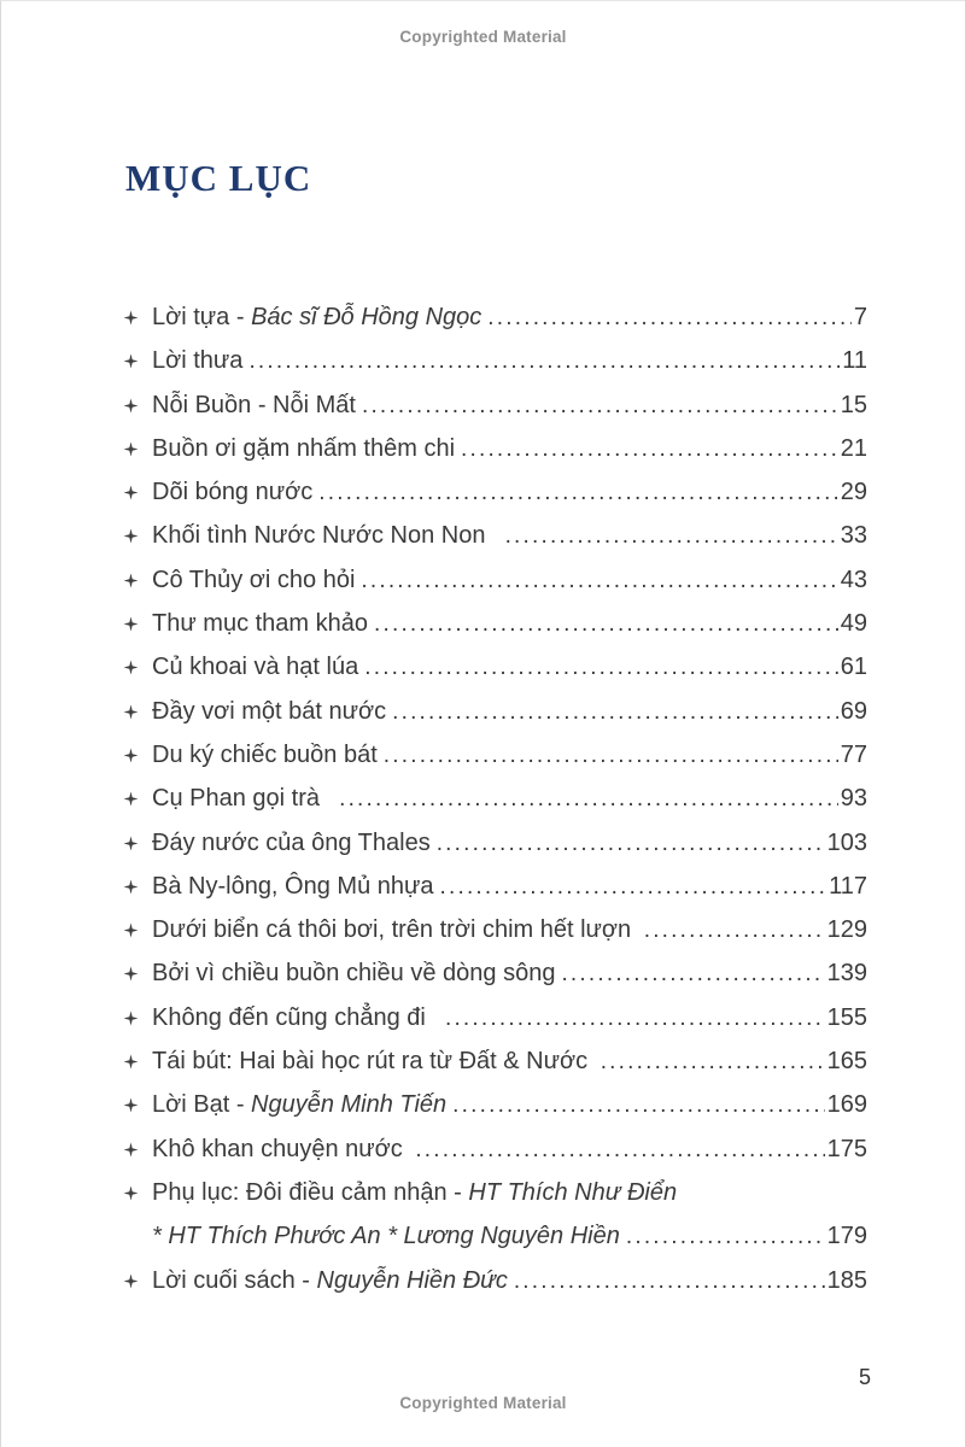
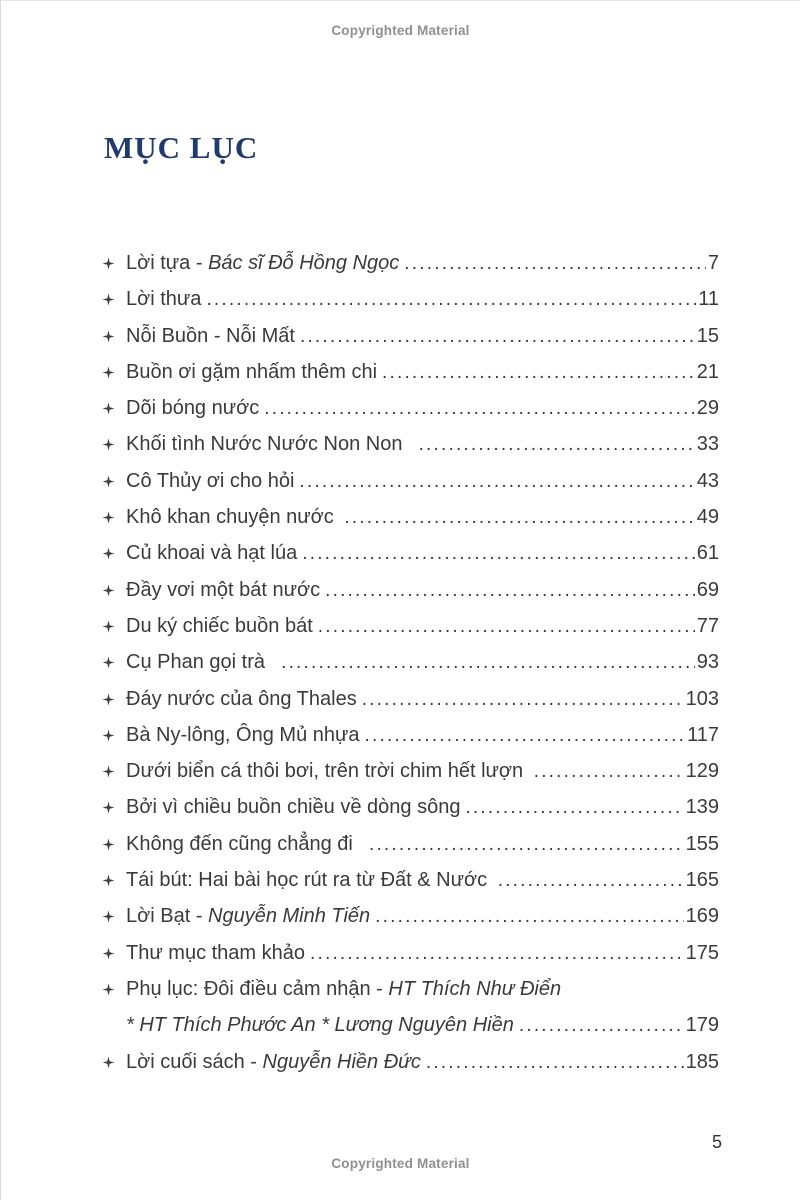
  Copyrighted Material
  MỤC LỤC
  Lời tựa -
  Bác sĩ Đỗ Hồng Ngọc
  7
  Lời thưa
  11
  Nỗi Buồn - Nỗi Mất
  15
  Buồn ơi gặm nhấm thêm chi
  21
  Dõi bóng nước
  29
  Khối tình Nước Nước Non Non
  33
  Cô Thủy ơi cho hỏi
  43
- Thư mục tham khảo
+ Khô khan chuyện nước
  49
  Củ khoai và hạt lúa
  61
  Đầy vơi một bát nước
  69
  Du ký chiếc buồn bát
  77
  Cụ Phan gọi trà
  93
  Đáy nước của ông Thales
  103
  Bà Ny-lông, Ông Mủ nhựa
  117
  Dưới biển cá thôi bơi, trên trời chim hết lượn
  129
  Bởi vì chiều buồn chiều về dòng sông
  139
  Không đến cũng chẳng đi
  155
  Tái bút: Hai bài học rút ra từ Đất & Nước
  165
  Lời Bạt -
  Nguyễn Minh Tiến
  169
- Khô khan chuyện nước
+ Thư mục tham khảo
  175
  Phụ lục: Đôi điều cảm nhận -
  HT Thích Như Điển
  * HT Thích Phước An * Lương Nguyên Hiền
  179
  Lời cuối sách -
  Nguyễn Hiền Đức
  185
  5
  Copyrighted Material
